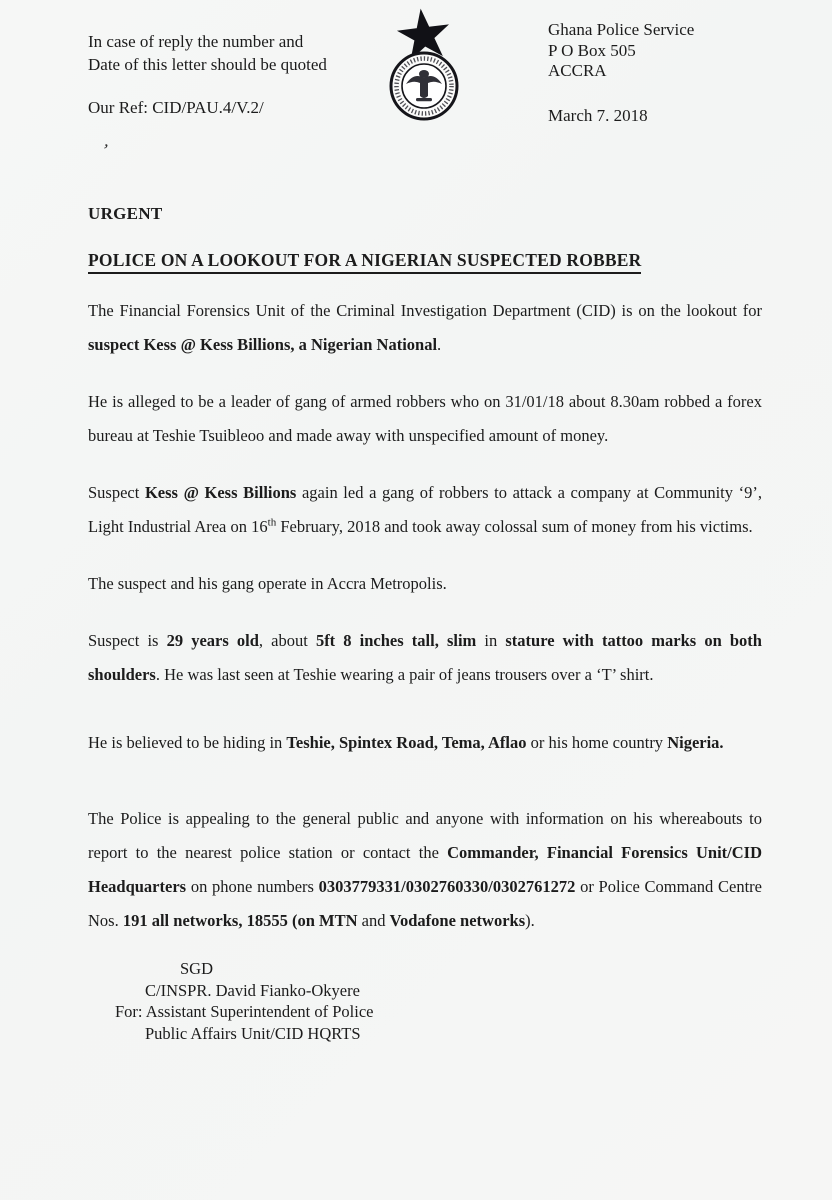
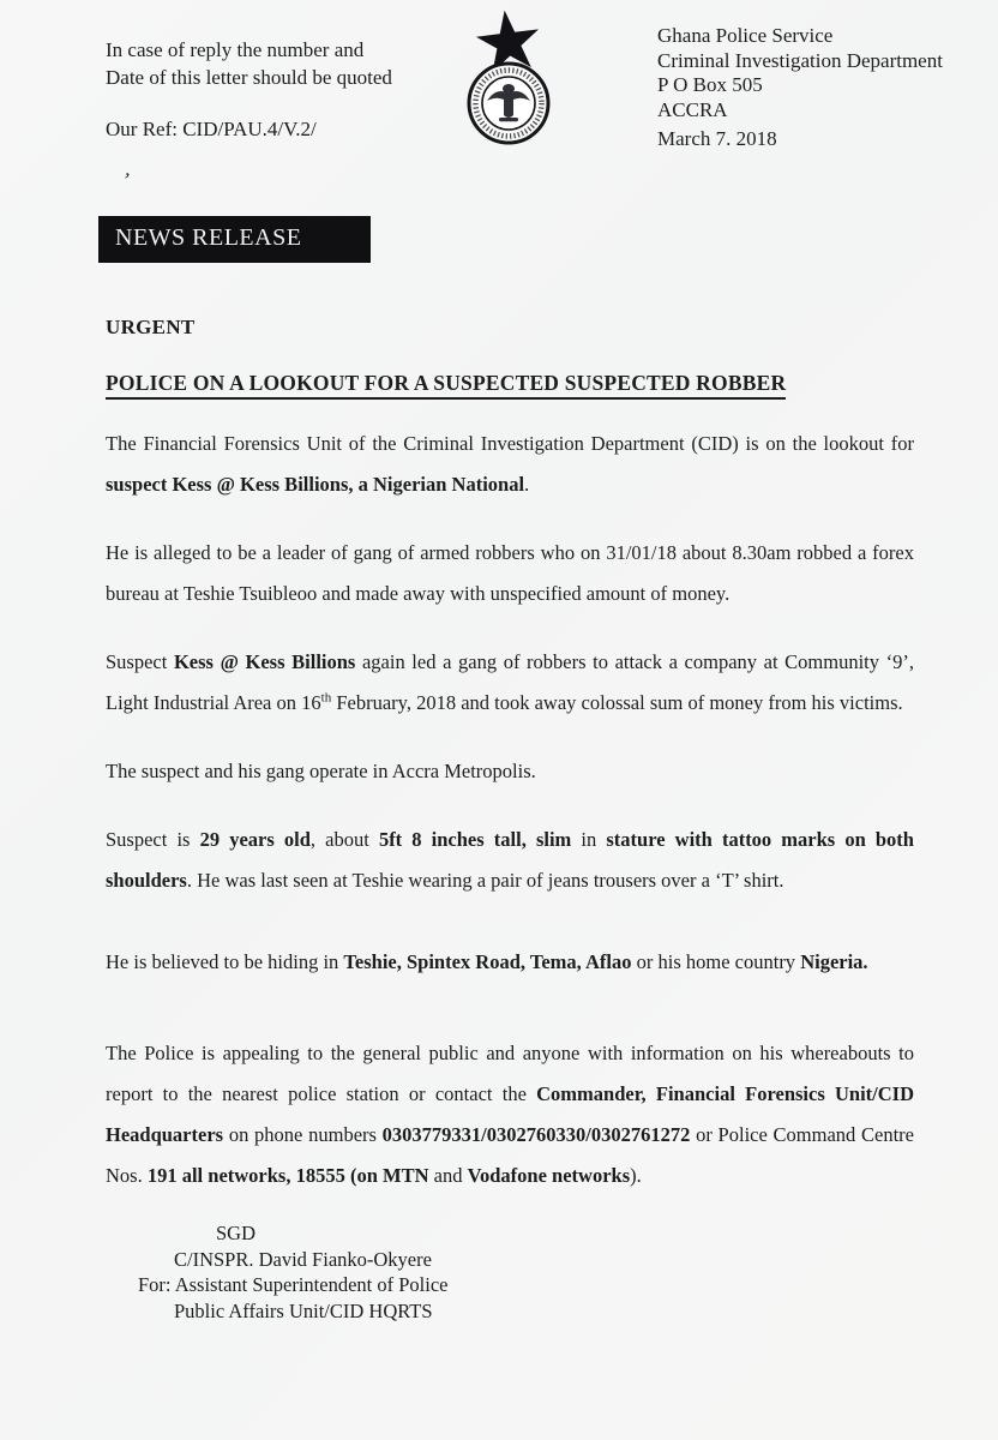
  In case of reply the number and
  Date of this letter should be quoted
  Our Ref: CID/PAU.4/V.2/
  Ghana Police Service
+ Criminal Investigation Department
  P O Box 505
  ACCRA
  March 7. 2018
+ NEWS RELEASE
  URGENT
- POLICE ON A LOOKOUT FOR A NIGERIAN SUSPECTED ROBBER
+ POLICE ON A LOOKOUT FOR A SUSPECTED SUSPECTED ROBBER
  The Financial Forensics Unit of the Criminal Investigation Department (CID) is on the lookout for suspect Kess @ Kess Billions, a Nigerian National.
  He is alleged to be a leader of gang of armed robbers who on 31/01/18 about 8.30am robbed a forex bureau at Teshie Tsuibleoo and made away with unspecified amount of money.
  Suspect Kess @ Kess Billions again led a gang of robbers to attack a company at Community ‘9’, Light Industrial Area on 16th February, 2018 and took away colossal sum of money from his victims.
  The suspect and his gang operate in Accra Metropolis.
  Suspect is 29 years old, about 5ft 8 inches tall, slim in stature with tattoo marks on both shoulders. He was last seen at Teshie wearing a pair of jeans trousers over a ‘T’ shirt.
  He is believed to be hiding in Teshie, Spintex Road, Tema, Aflao or his home country Nigeria.
  The Police is appealing to the general public and anyone with information on his whereabouts to report to the nearest police station or contact the Commander, Financial Forensics Unit/CID Headquarters on phone numbers 0303779331/0302760330/0302761272 or Police Command Centre Nos. 191 all networks, 18555 (on MTN and Vodafone networks).
  SGD
  C/INSPR. David Fianko-Okyere
  For: Assistant Superintendent of Police
  Public Affairs Unit/CID HQRTS
